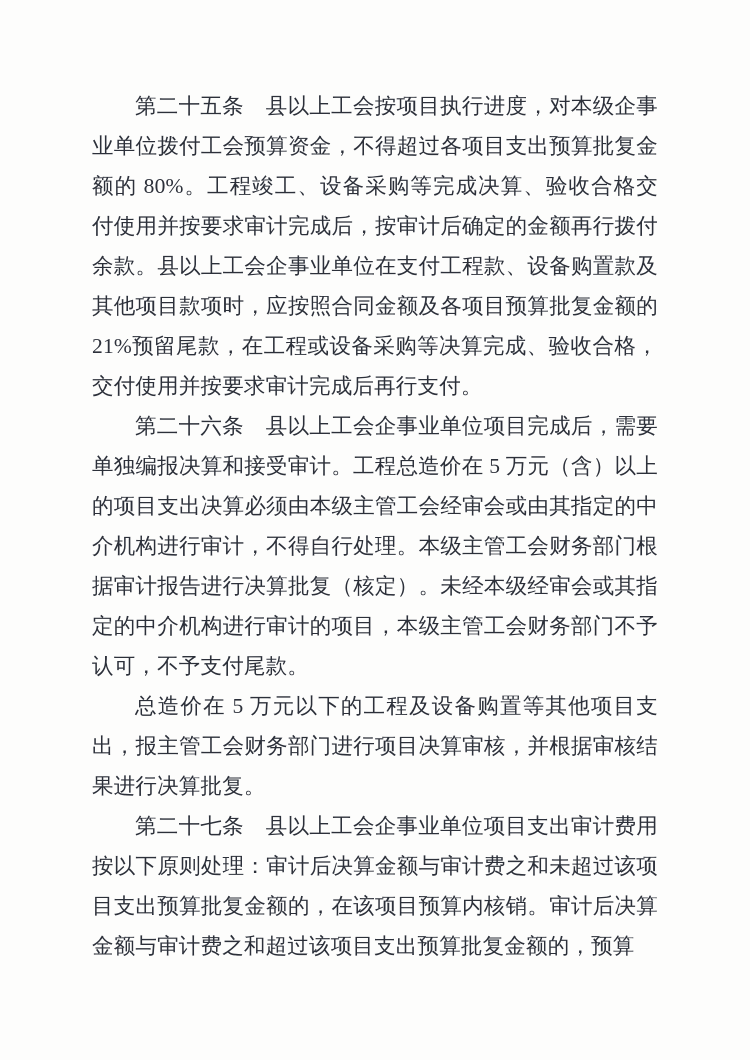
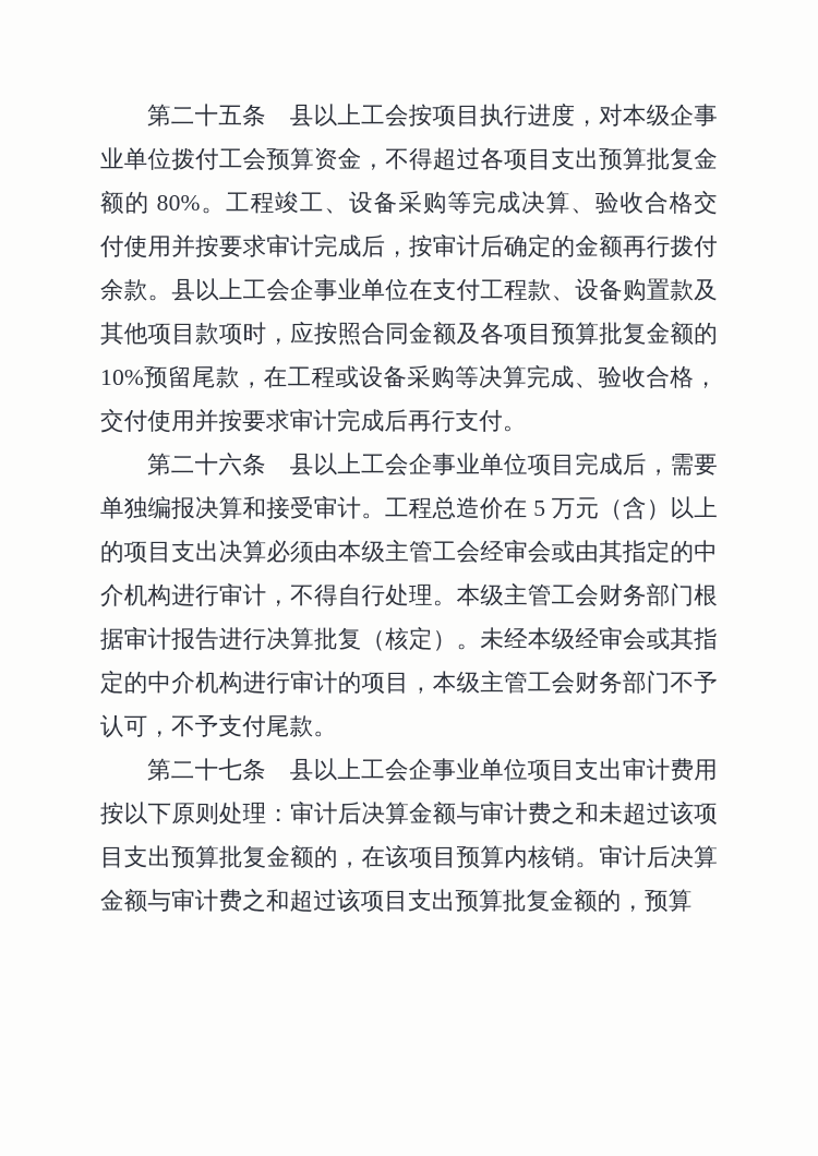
- 第二十五条 县以上工会按项目执行进度，对本级企事业单位拨付工会预算资金，不得超过各项目支出预算批复金额的 80%。工程竣工、设备采购等完成决算、验收合格交付使用并按要求审计完成后，按审计后确定的金额再行拨付余款。县以上工会企事业单位在支付工程款、设备购置款及其他项目款项时，应按照合同金额及各项目预算批复金额的 21%预留尾款，在工程或设备采购等决算完成、验收合格，交付使用并按要求审计完成后再行支付。
+ 第二十五条 县以上工会按项目执行进度，对本级企事业单位拨付工会预算资金，不得超过各项目支出预算批复金额的 80%。工程竣工、设备采购等完成决算、验收合格交付使用并按要求审计完成后，按审计后确定的金额再行拨付余款。县以上工会企事业单位在支付工程款、设备购置款及其他项目款项时，应按照合同金额及各项目预算批复金额的 10%预留尾款，在工程或设备采购等决算完成、验收合格，交付使用并按要求审计完成后再行支付。
  第二十六条 县以上工会企事业单位项目完成后，需要单独编报决算和接受审计。工程总造价在 5 万元（含）以上的项目支出决算必须由本级主管工会经审会或由其指定的中介机构进行审计，不得自行处理。本级主管工会财务部门根据审计报告进行决算批复（核定）。未经本级经审会或其指定的中介机构进行审计的项目，本级主管工会财务部门不予认可，不予支付尾款。
- 总造价在 5 万元以下的工程及设备购置等其他项目支出，报主管工会财务部门进行项目决算审核，并根据审核结果进行决算批复。
  第二十七条 县以上工会企事业单位项目支出审计费用按以下原则处理：审计后决算金额与审计费之和未超过该项目支出预算批复金额的，在该项目预算内核销。审计后决算金额与审计费之和超过该项目支出预算批复金额的，预算
